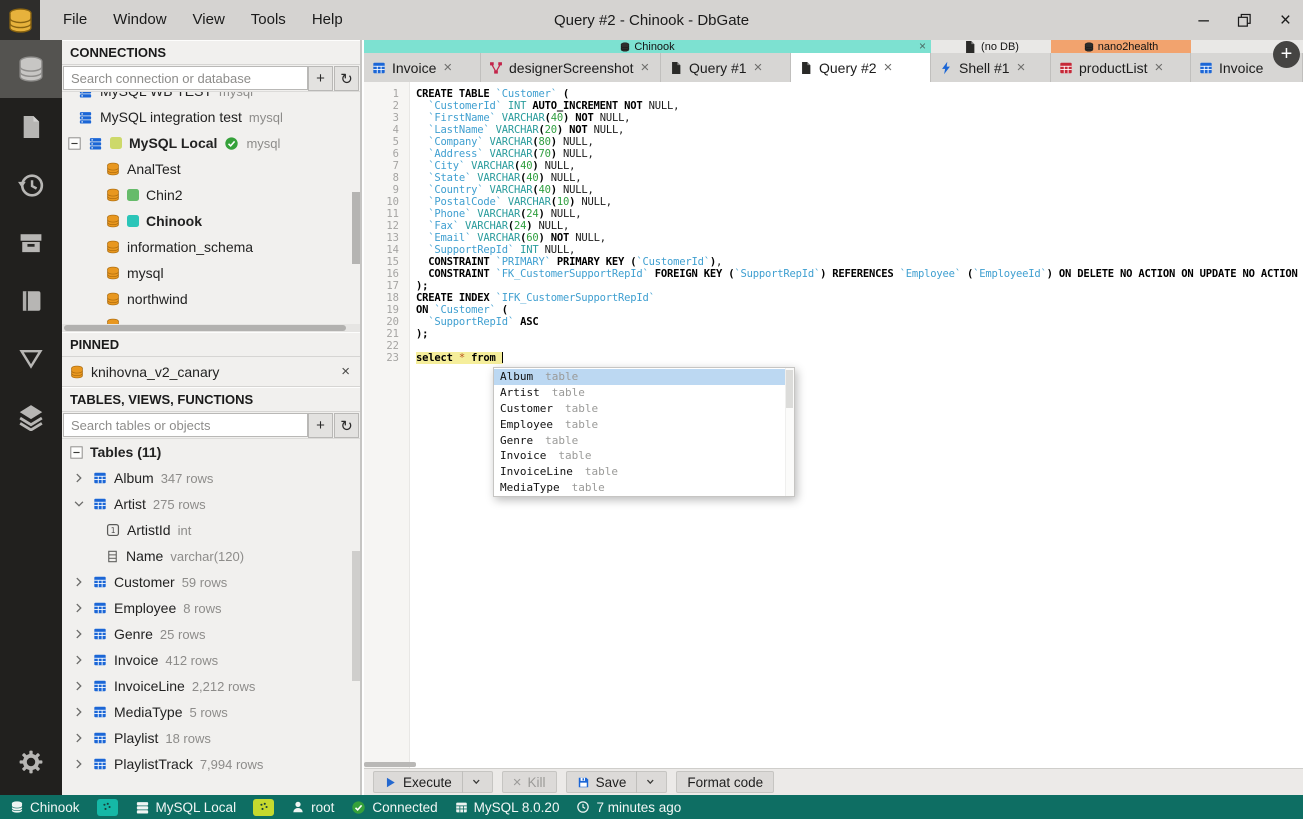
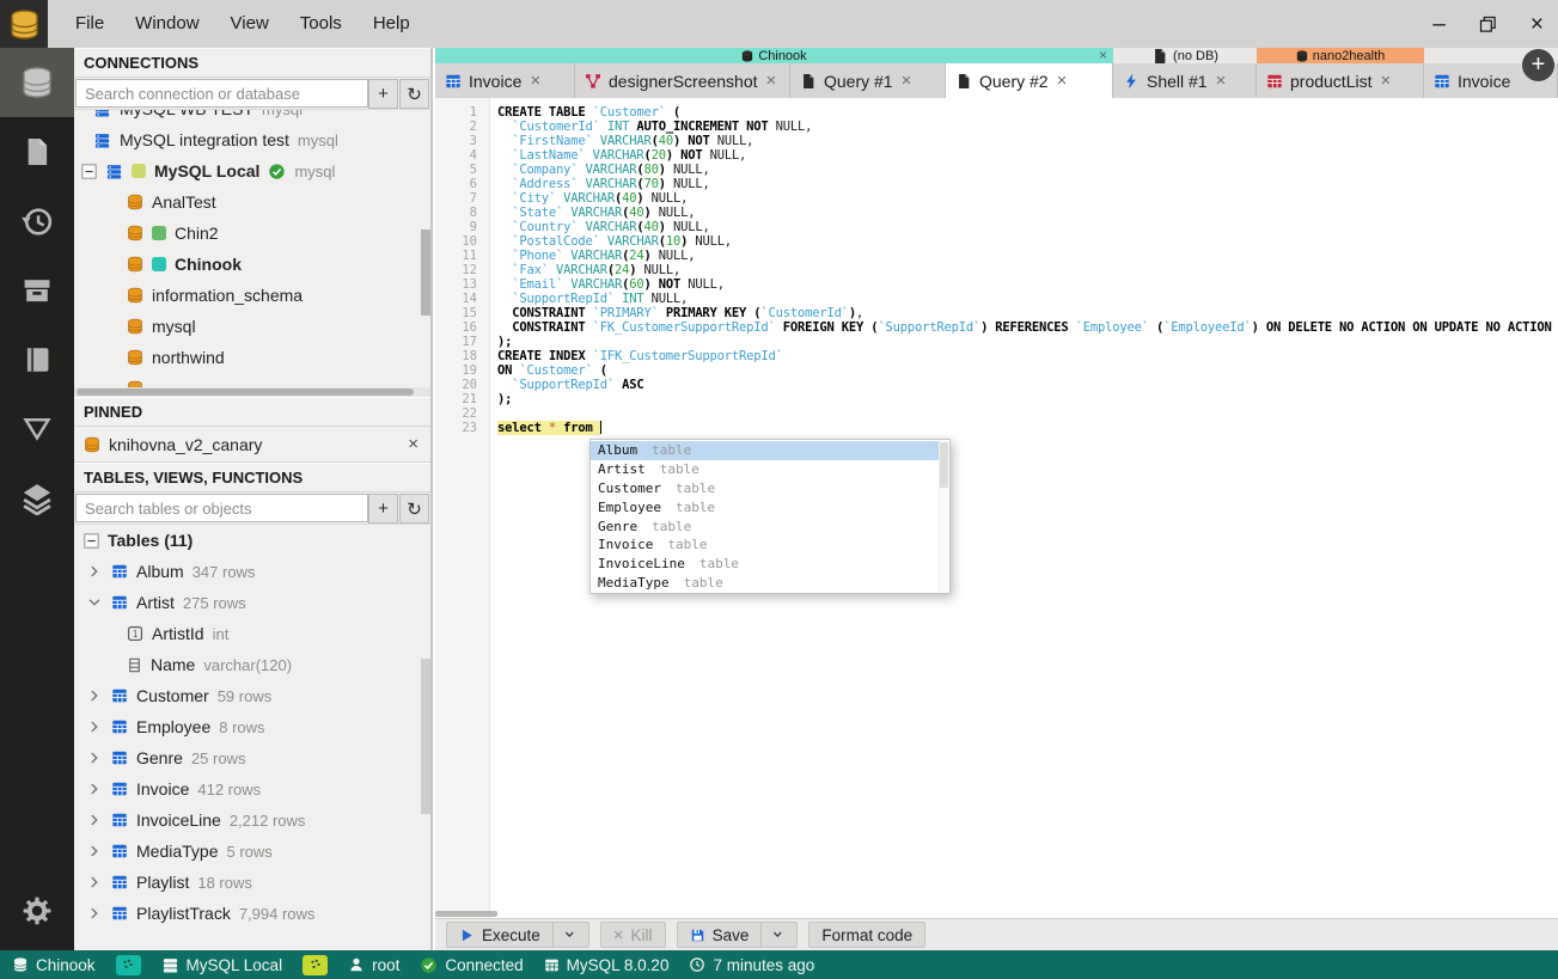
  File
  Window
  View
  Tools
  Help
- Query #2 - Chinook - DbGate
  –
  ×
  CONNECTIONS
  Search connection or database
  +
  ↻
  MySQL integration test
  mysql
  MySQL Local
  mysql
  AnalTest
  Chin2
  Chinook
  information_schema
  mysql
  northwind
  PINNED
  knihovna_v2_canary
  ×
  TABLES, VIEWS, FUNCTIONS
  Search tables or objects
  +
  ↻
  Tables (11)
  Album
  347 rows
  Artist
  275 rows
  1
  ArtistId
  int
  Name
  varchar(120)
  Customer
  59 rows
  Employee
  8 rows
  Genre
  25 rows
  Invoice
  412 rows
  InvoiceLine
  2,212 rows
  MediaType
  5 rows
  Playlist
  18 rows
  PlaylistTrack
  7,994 rows
  Chinook
  ×
  (no DB)
  nano2health
  Invoice
  ×
  designerScreenshot
  ×
  Query #1
  ×
  Query #2
  ×
  Shell #1
  ×
  productList
  ×
  Invoice
  +
  1
  2
  3
  4
  5
  6
  7
  8
  9
  10
  11
  12
  13
  14
  15
  16
  17
  18
  19
  20
  21
  22
  23
  CREATE TABLE `Customer` (
  `CustomerId` INT AUTO_INCREMENT NOT NULL,
  `FirstName` VARCHAR(40) NOT NULL,
  `LastName` VARCHAR(20) NOT NULL,
  `Company` VARCHAR(80) NULL,
  `Address` VARCHAR(70) NULL,
  `City` VARCHAR(40) NULL,
  `State` VARCHAR(40) NULL,
  `Country` VARCHAR(40) NULL,
  `PostalCode` VARCHAR(10) NULL,
  `Phone` VARCHAR(24) NULL,
  `Fax` VARCHAR(24) NULL,
  `Email` VARCHAR(60) NOT NULL,
  `SupportRepId` INT NULL,
  CONSTRAINT `PRIMARY` PRIMARY KEY (`CustomerId`),
  CONSTRAINT `FK_CustomerSupportRepId` FOREIGN KEY (`SupportRepId`) REFERENCES `Employee` (`EmployeeId`) ON DELETE NO ACTION ON UPDATE NO ACTION
  );
  CREATE INDEX `IFK_CustomerSupportRepId`
  ON `Customer` (
  `SupportRepId` ASC
  );
  select * from
  Execute
  ×
  Kill
  Save
  Format code
  Album
  table
  Artist
  table
  Customer
  table
  Employee
  table
  Genre
  table
  Invoice
  table
  InvoiceLine
  table
  MediaType
  table
  Chinook
  MySQL Local
  root
  Connected
  MySQL 8.0.20
  7 minutes ago
